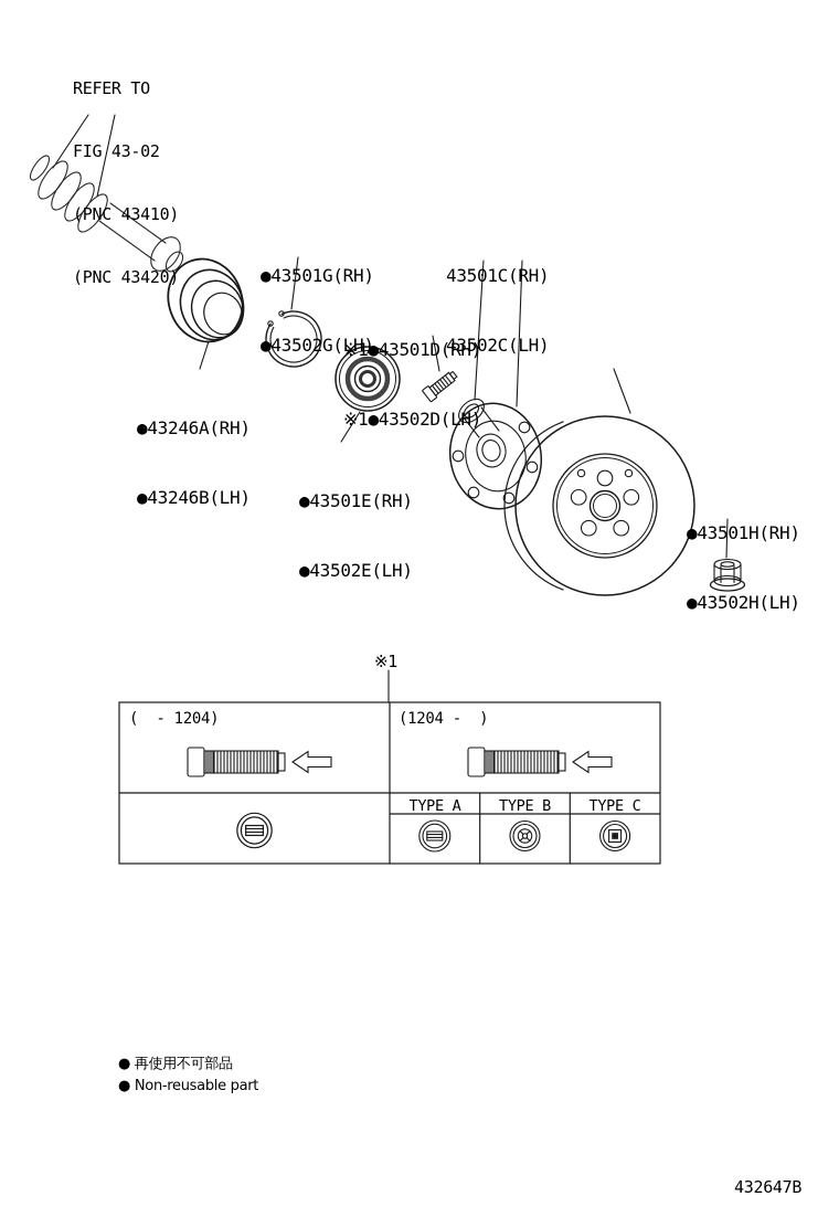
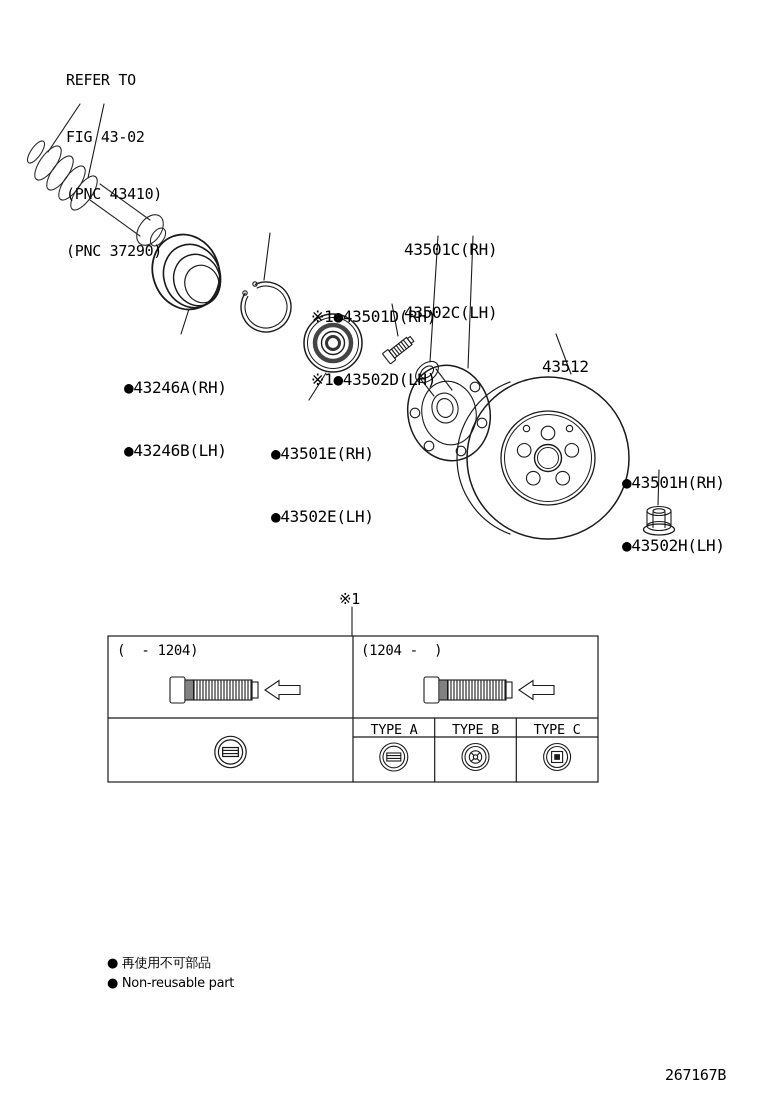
  REFER TO
  FIG 43-02
  (PNC 43410)
- (PNC 43420)
+ (PNC 37290)
- ●43501G(RH)
- ●43502G(LH)
  43501C(RH)
  43502C(LH)
  ※1●43501D(RH)
  ※1●43502D(LH)
+ 43512
  ●43246A(RH)
  ●43246B(LH)
  ●43501E(RH)
  ●43502E(LH)
  ●43501H(RH)
  ●43502H(LH)
  ※1
  ( - 1204)
  (1204 - )
  TYPE A
  TYPE B
  TYPE C
  ● 再使用不可部品
  ● Non-reusable part
- 432647B
+ 267167B
